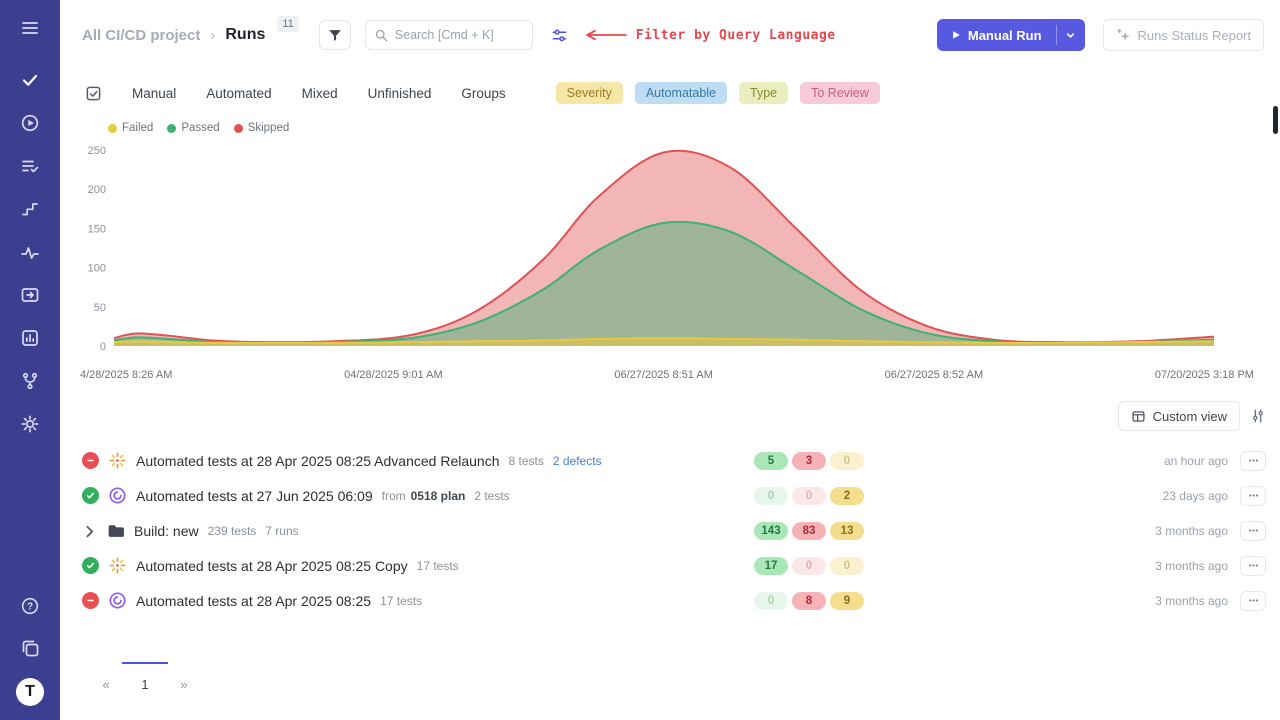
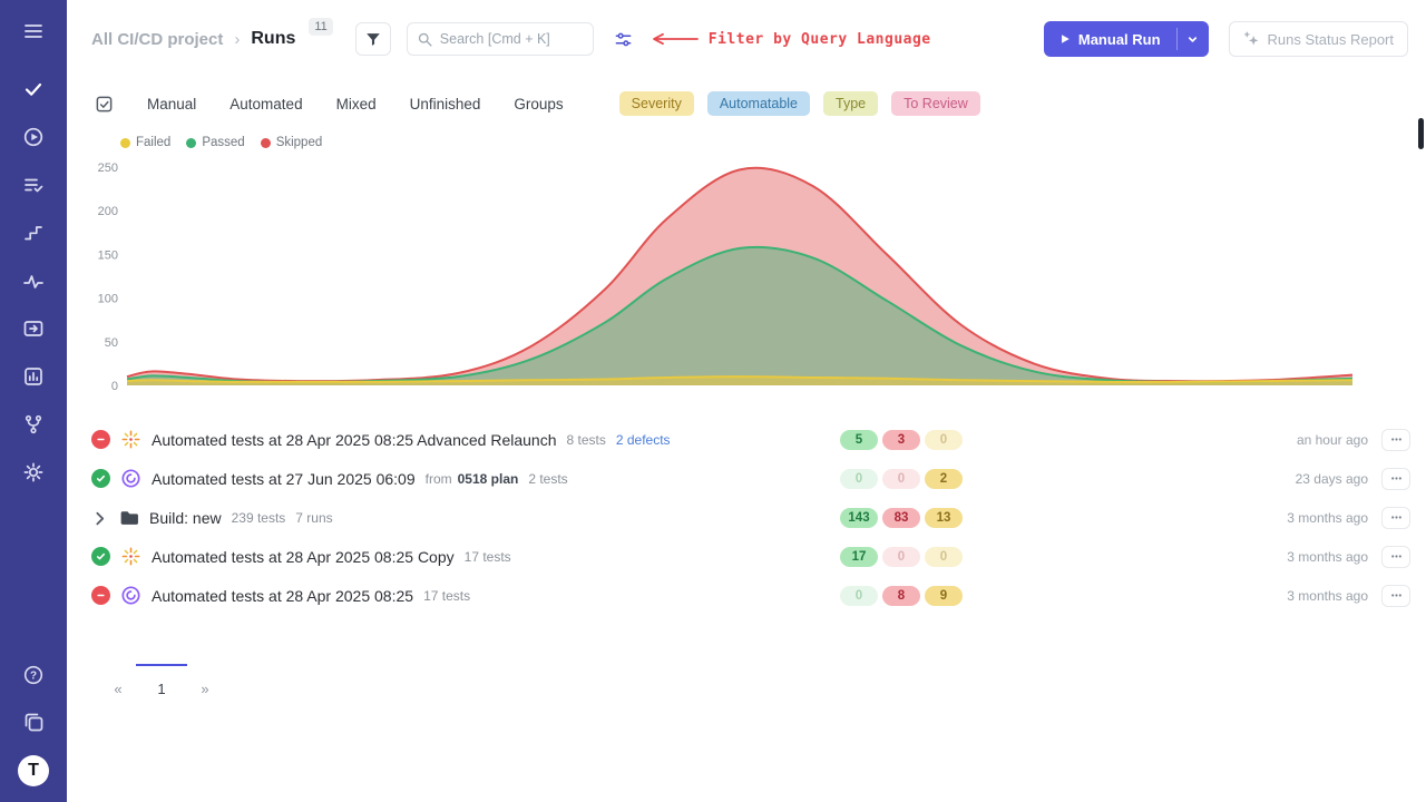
  ?
  T
  All CI/CD project
  ›
  Runs
  11
  Search [Cmd + K]
  Filter by Query Language
  Manual Run
  Runs Status Report
  Manual
  Automated
  Mixed
  Unfinished
  Groups
  Severity
  Automatable
  Type
  To Review
  Failed
  Passed
  Skipped
  0
  50
  100
  150
  200
  250
- 4/28/2025 8:26 AM
- 04/28/2025 9:01 AM
- 06/27/2025 8:51 AM
- 06/27/2025 8:52 AM
- 07/20/2025 3:18 PM
- Custom view
  Automated tests at 28 Apr 2025 08:25 Advanced Relaunch
  8 tests
  2 defects
  5
  3
  0
  an hour ago
  Automated tests at 27 Jun 2025 06:09
  from
  0518 plan
  2 tests
  0
  0
  2
  23 days ago
  Build: new
  239 tests
  7 runs
  143
  83
  13
  3 months ago
  Automated tests at 28 Apr 2025 08:25 Copy
  17 tests
  17
  0
  0
  3 months ago
  Automated tests at 28 Apr 2025 08:25
  17 tests
  0
  8
  9
  3 months ago
  «
  1
  »
